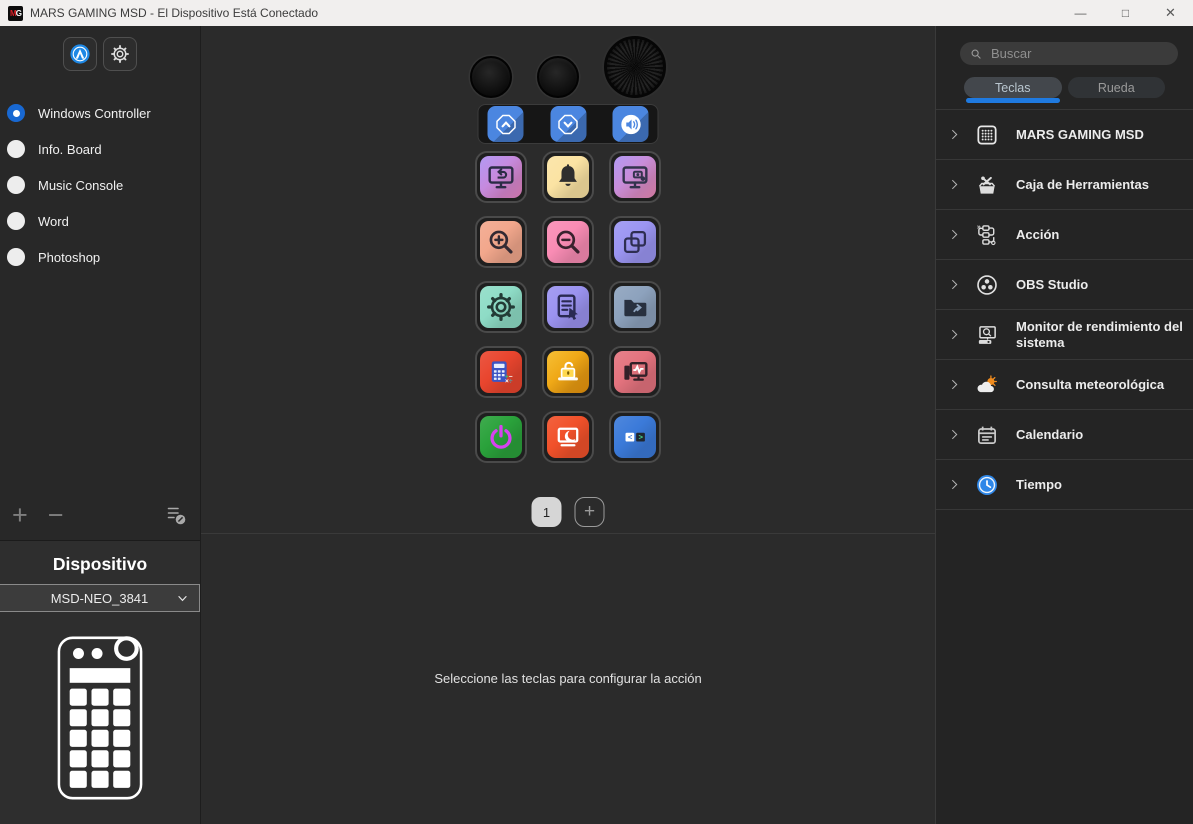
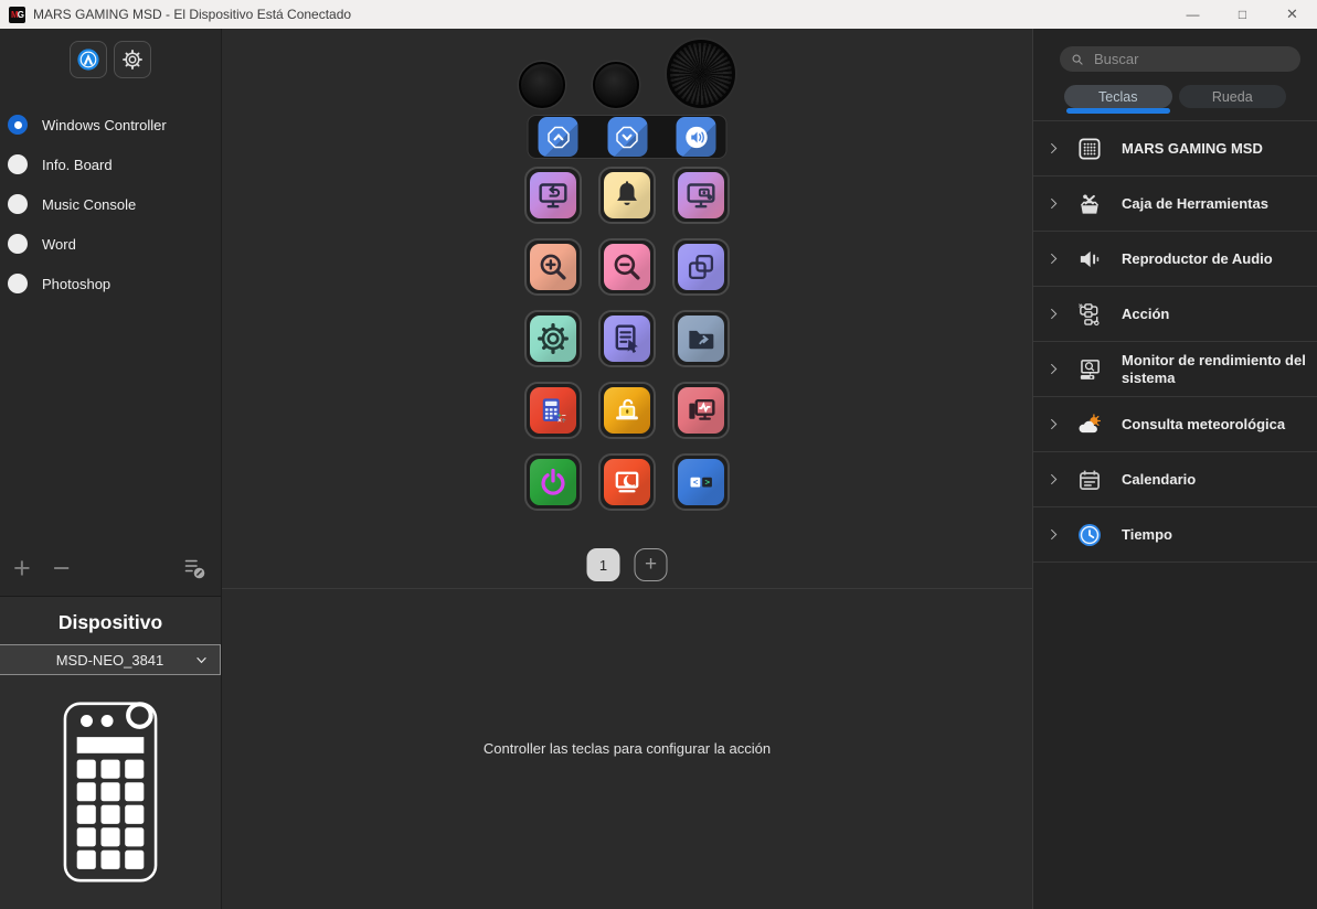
  M
  G
  MARS GAMING MSD - El Dispositivo Está Conectado
  —
  □
  ✕
  Windows Controller
  Info. Board
  Music Console
  Word
  Photoshop
  +
  −
  Dispositivo
  MSD-NEO_3841
  <
  >
  1
  +
- Seleccione las teclas para configurar la acción
+ Controller las teclas para configurar la acción
  Buscar
  Teclas
  Rueda
  MARS GAMING MSD
  Caja de Herramientas
+ Reproductor de Audio
  Acción
- OBS Studio
  Monitor de rendimiento del sistema
  Consulta meteorológica
  Calendario
  Tiempo
